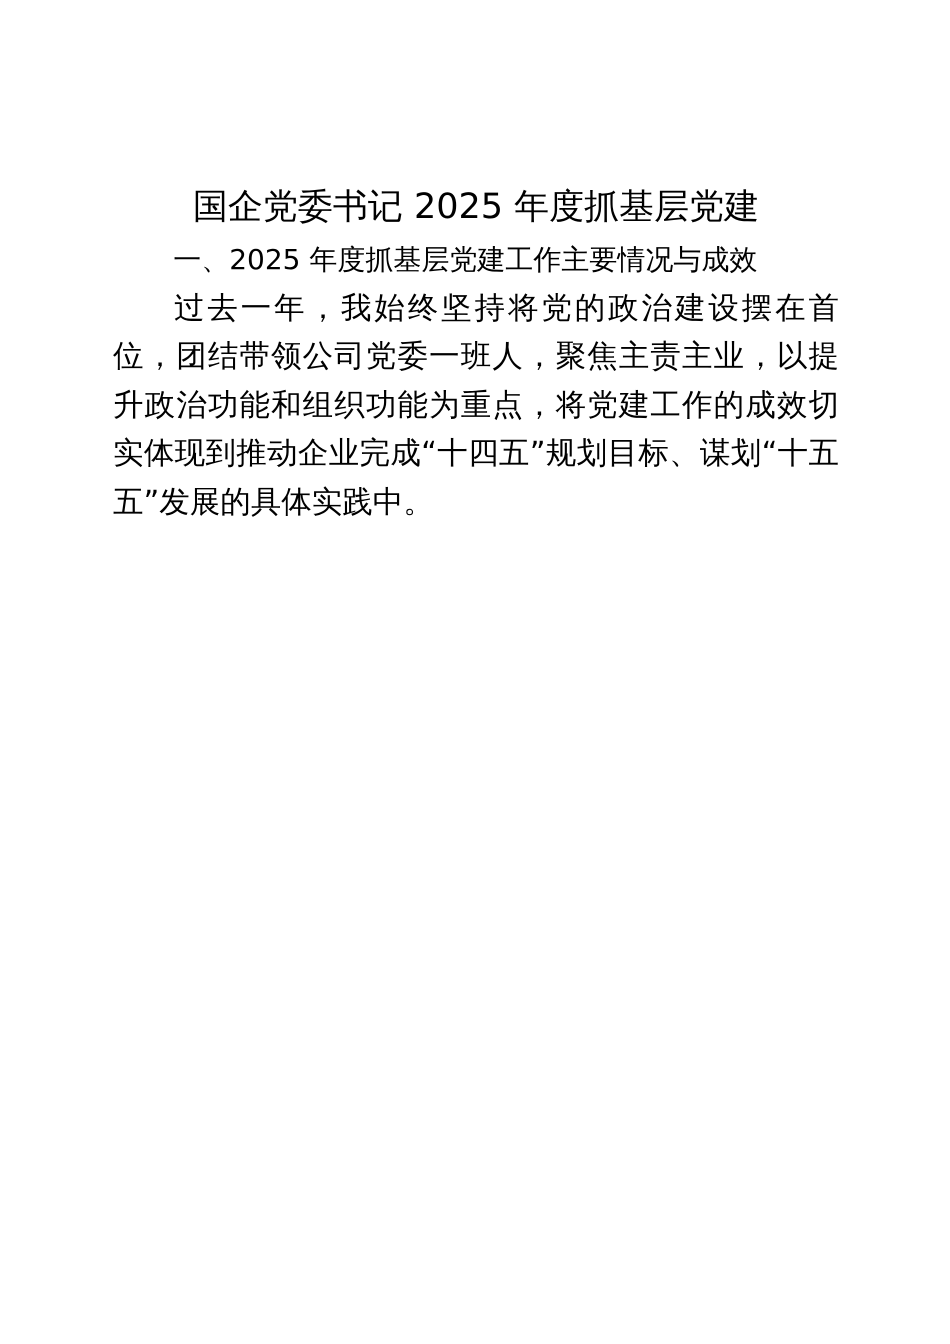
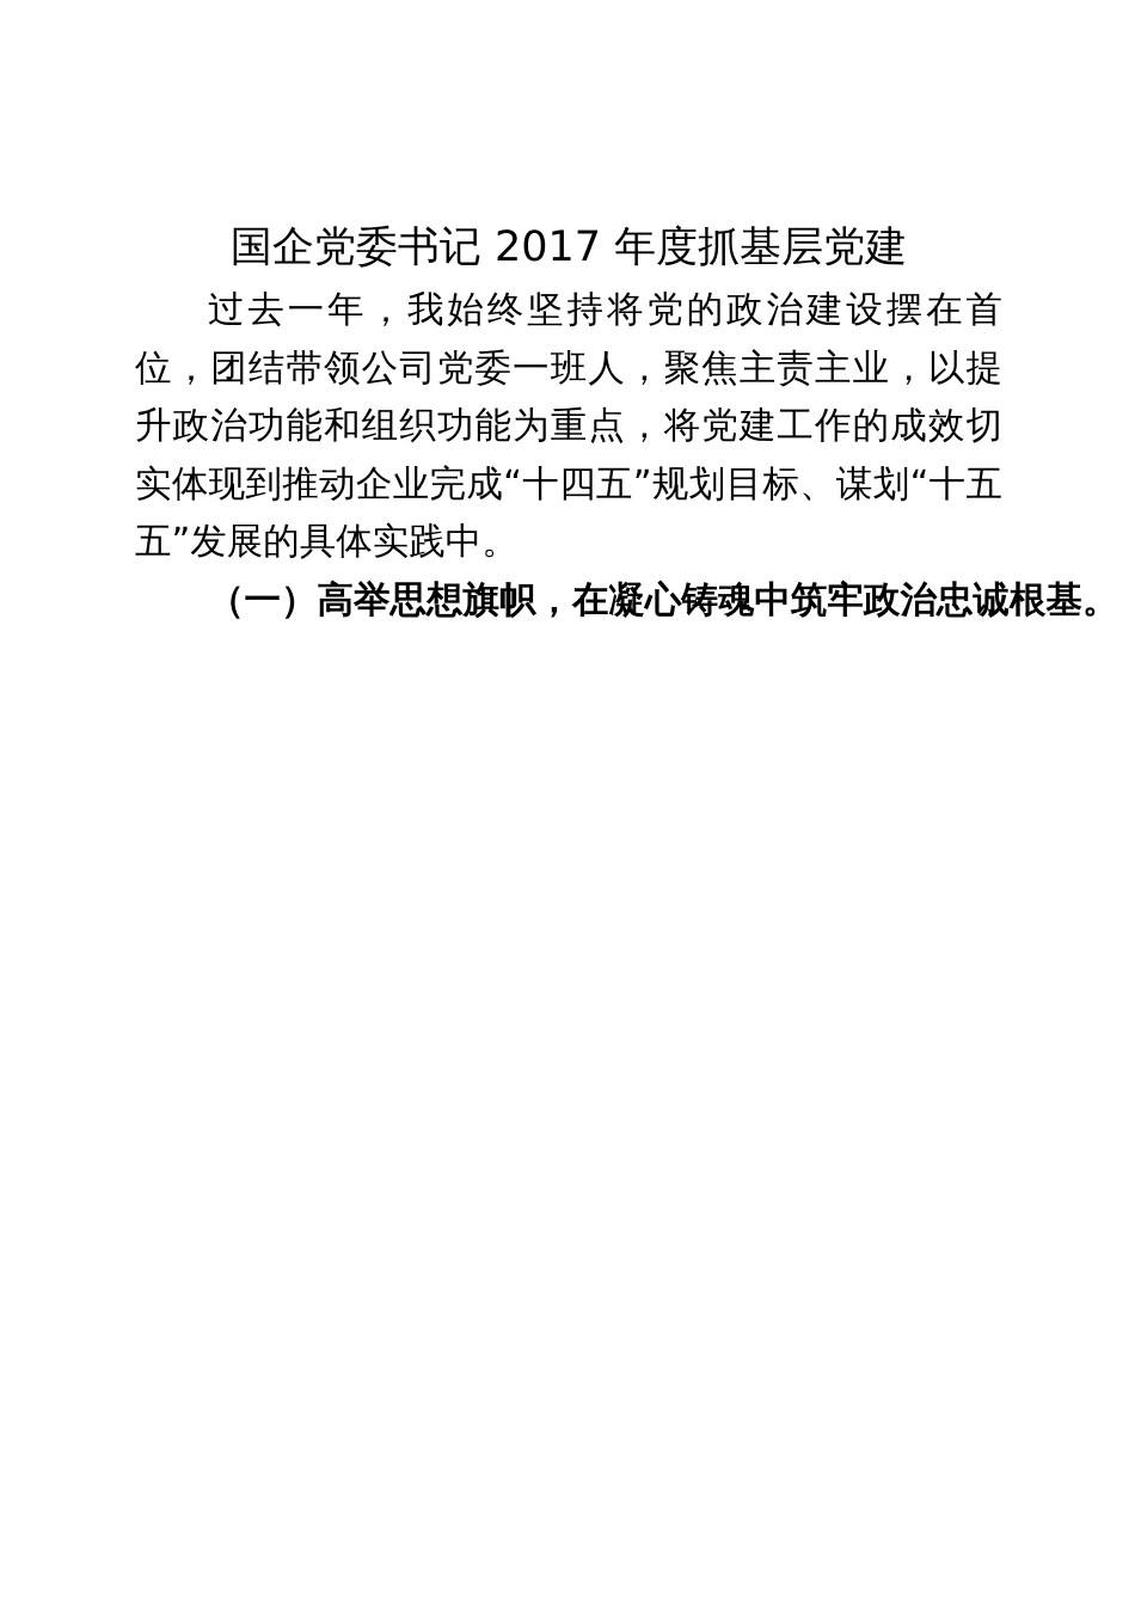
- 国企党委书记 2025 年度抓基层党建
+ 国企党委书记 2017 年度抓基层党建
- 一、2025 年度抓基层党建工作主要情况与成效
  过去一年，我始终坚持将党的政治建设摆在首位，团结带领公司党委一班人，聚焦主责主业，以提升政治功能和组织功能为重点，将党建工作的成效切实体现到推动企业完成“十四五”规划目标、谋划“十五五”发展的具体实践中。
+ （一）高举思想旗帜，在凝心铸魂中筑牢政治忠诚根基。
